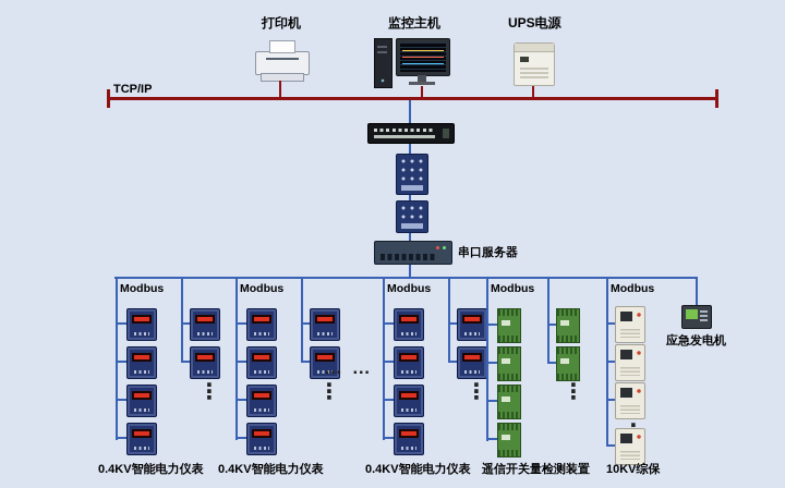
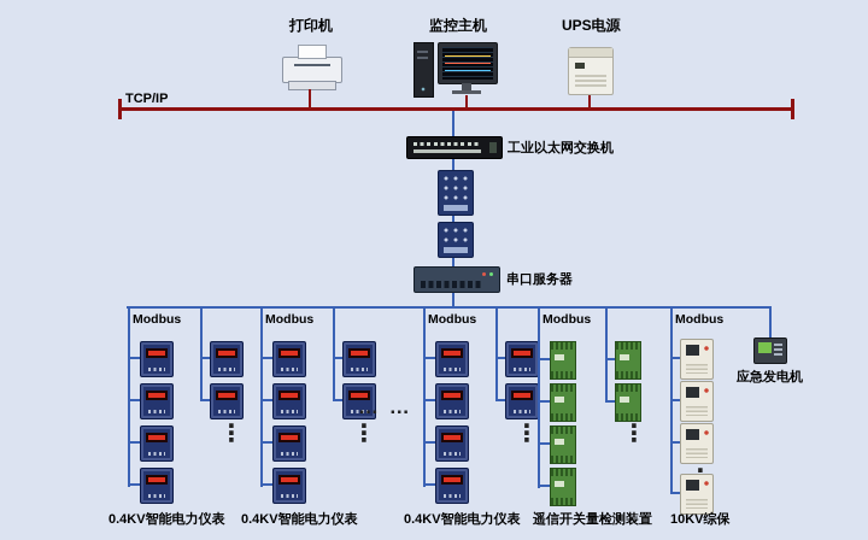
  打印机
  监控主机
  UPS电源
  TCP/IP
+ 工业以太网交换机
  串口服务器
  Modbus
  ⋮
  0.4KV智能电力仪表
  Modbus
  ⋮
  0.4KV智能电力仪表
  … …
  Modbus
  ⋮
  0.4KV智能电力仪表
  Modbus
  ⋮
  遥信开关量检测装置
  Modbus
  10KV综保
  应急发电机
